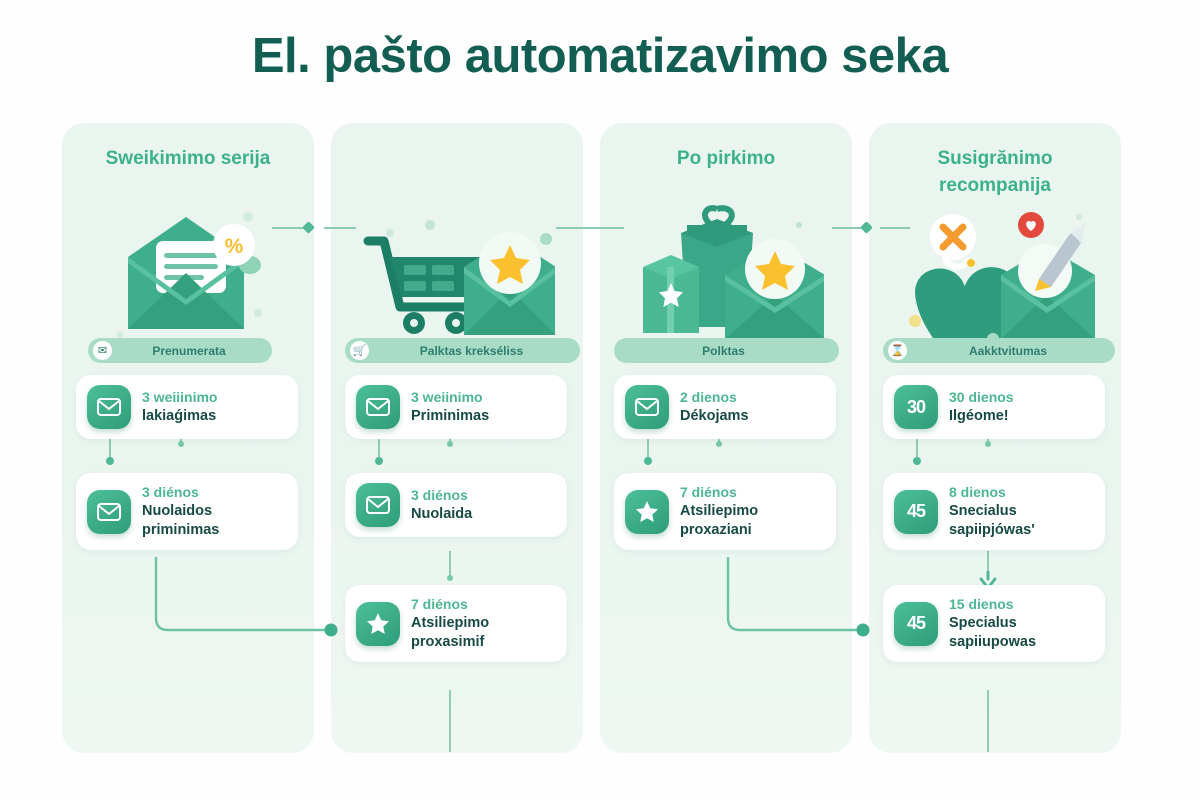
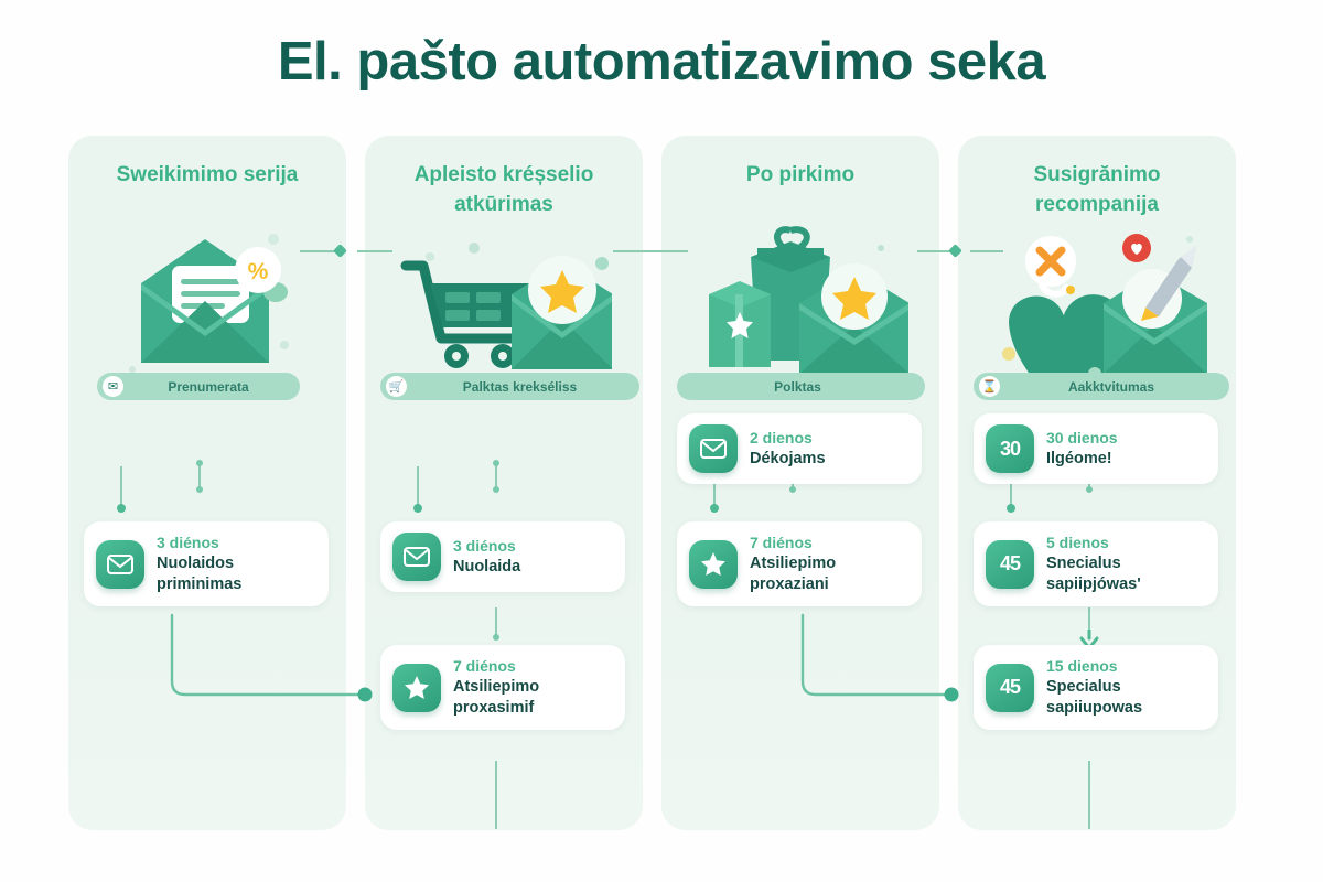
  El. pašto automatizavimo seka
  Sweikimimo serija
  %
  ✉
  Prenumerata
- 3 weiiinimo
- lakiaǵimas
  3 diénos
  Nuolaidos priminimas
+ Apleisto kréșselio atkūrimas
  🛒
  Palktas krekséliss
- 3 weiinimo
- Priminimas
  3 diénos
  Nuolaida
  7 diénos
  Atsiliepimo proxasimif
  Po pirkimo
  Polktas
  2 dienos
  Dékojams
  7 diénos
  Atsiliepimo proxaziani
  Susigrănimo recompanija
  ⌛
  Aakktvitumas
  30
  30 dienos
  Ilgéome!
  45
- 8 dienos
+ 5 dienos
  Snecialus sapiipjówas'
  45
  15 dienos
  Specialus sapiiupowas
